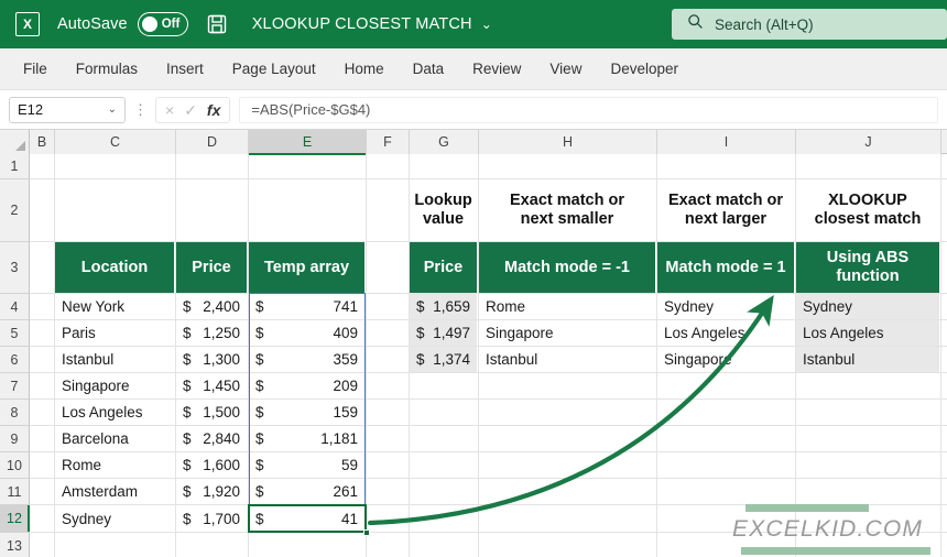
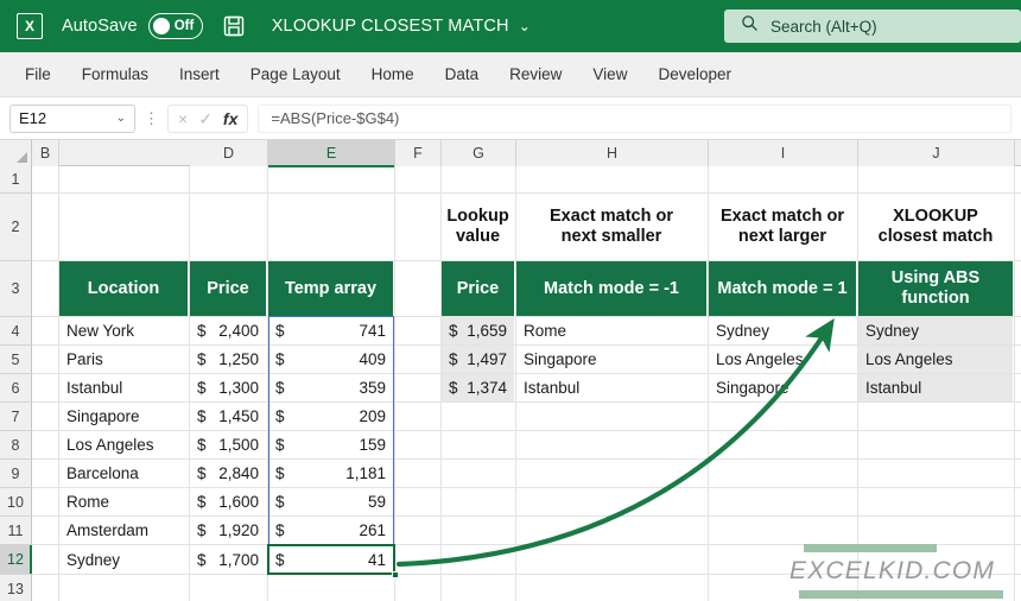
  X
  AutoSave
  Off
  XLOOKUP CLOSEST MATCH
  ⌄
  Search (Alt+Q)
  File
  Formulas
  Insert
  Page Layout
  Home
  Data
  Review
  View
  Developer
  E12
  ⌄
  ⋮
  ×
  ✓
  fx
  =ABS(Price-$G$4)
  B
- C
  D
  E
  F
  G
  H
  I
  J
  1
  2
  3
  4
  5
  6
  7
  8
  9
  10
  11
  12
  13
  Lookup
  value
  Exact match or
  next smaller
  Exact match or
  next larger
  XLOOKUP
  closest match
  Location
  Price
  Temp array
  Price
  Match mode = -1
  Match mode = 1
  Using ABS
  function
  New York
  $
  2,400
  $
  741
  Paris
  $
  1,250
  $
  409
  Istanbul
  $
  1,300
  $
  359
  Singapore
  $
  1,450
  $
  209
  Los Angeles
  $
  1,500
  $
  159
  Barcelona
  $
  2,840
  $
  1,181
  Rome
  $
  1,600
  $
  59
  Amsterdam
  $
  1,920
  $
  261
  Sydney
  $
  1,700
  $
  41
  $
  1,659
  Rome
  Sydney
  Sydney
  $
  1,497
  Singapore
  Los Angeles
  Los Angeles
  $
  1,374
  Istanbul
  Singapor
  Istanbul
  EXCELKID.COM
